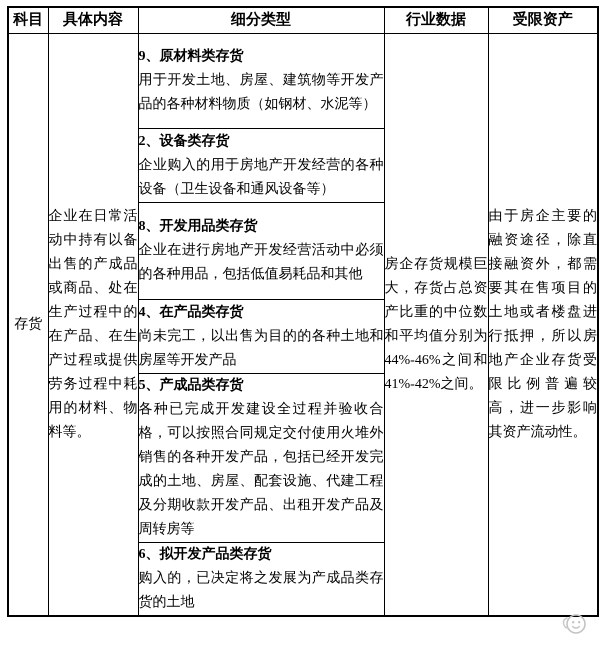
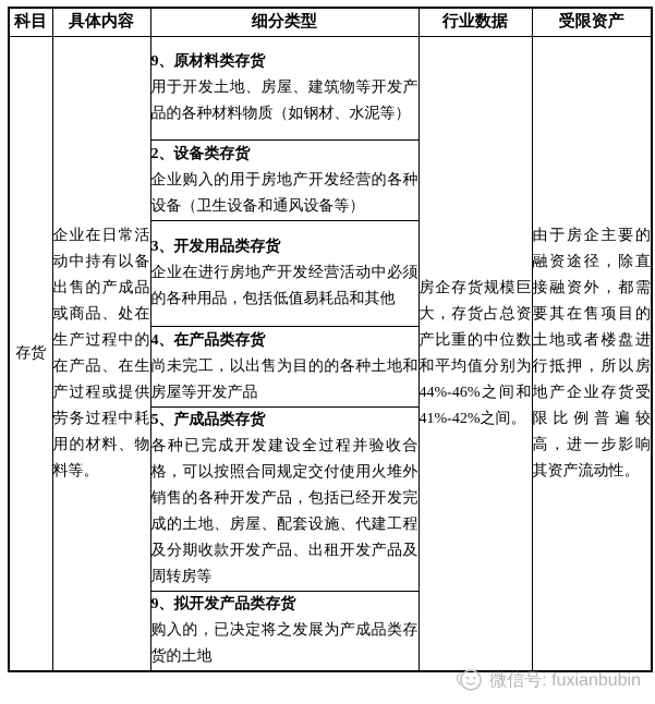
  科目	具体内容	细分类型	行业数据	受限资产
  存货	企业在日常活动中持有以备出售的产成品或商品、处在生产过程中的在产品、在生产过程或提供劳务过程中耗用的材料、物料等。	9、原材料类存货 用于开发土地、房屋、建筑物等开发产品的各种材料物质（如钢材、水泥等）	房企存货规模巨大，存货占总资产比重的中位数和平均值分别为44%-46%之间和41%-42%之间。	由于房企主要的融资途径，除直接融资外，都需要其在售项目的土地或者楼盘进行抵押，所以房地产企业存货受限比例普遍较高，进一步影响其资产流动性。
  2、设备类存货 企业购入的用于房地产开发经营的各种设备（卫生设备和通风设备等）
- 8、开发用品类存货 企业在进行房地产开发经营活动中必须的各种用品，包括低值易耗品和其他
+ 3、开发用品类存货 企业在进行房地产开发经营活动中必须的各种用品，包括低值易耗品和其他
  4、在产品类存货 尚未完工，以出售为目的的各种土地和房屋等开发产品
  5、产成品类存货 各种已完成开发建设全过程并验收合格，可以按照合同规定交付使用火堆外销售的各种开发产品，包括已经开发完成的土地、房屋、配套设施、代建工程及分期收款开发产品、出租开发产品及周转房等
- 6、拟开发产品类存货 购入的，已决定将之发展为产成品类存货的土地
+ 9、拟开发产品类存货 购入的，已决定将之发展为产成品类存货的土地
+ 微信号: fuxianbubin
